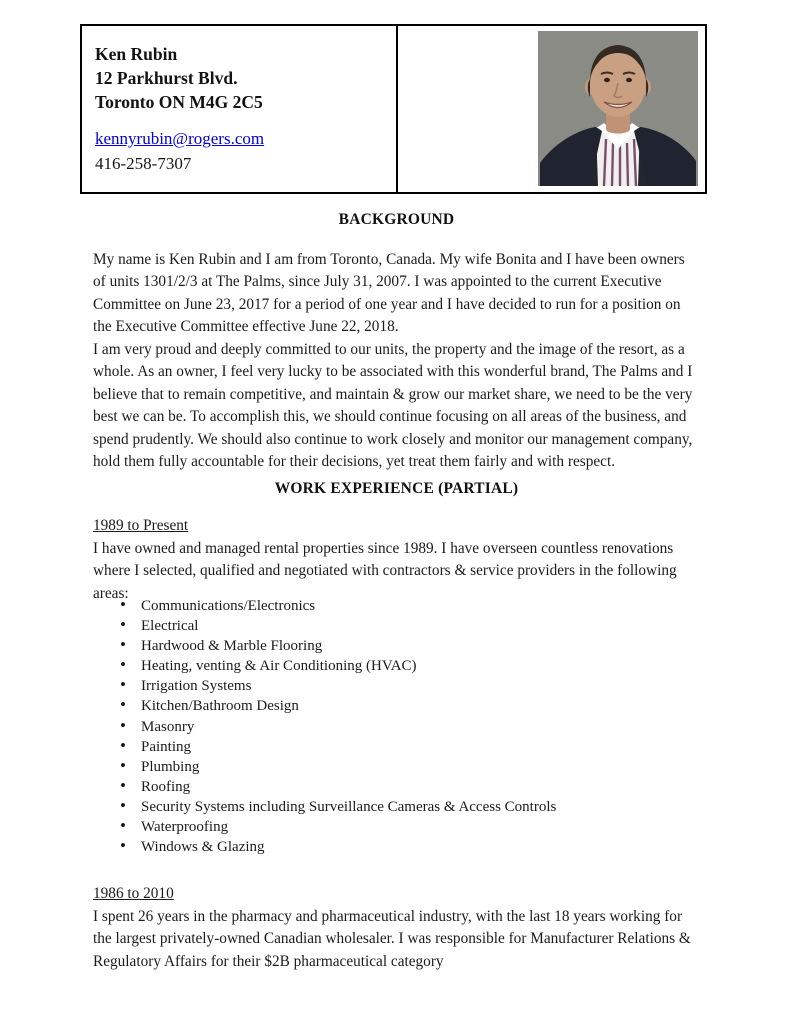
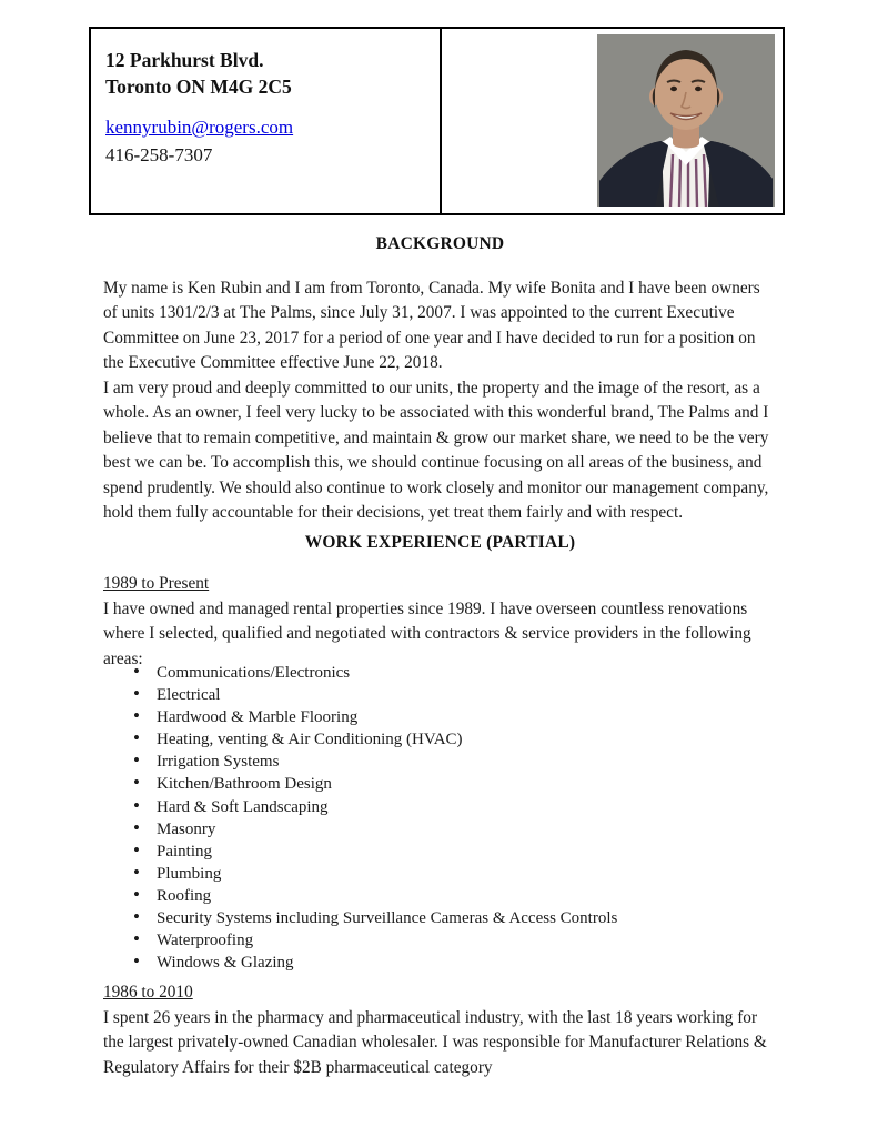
- Ken Rubin
  12 Parkhurst Blvd.
  Toronto ON M4G 2C5
  kennyrubin@rogers.com
  416-258-7307
  BACKGROUND
  My name is Ken Rubin and I am from Toronto, Canada. My wife Bonita and I have been owners of units 1301/2/3 at The Palms, since July 31, 2007. I was appointed to the current Executive Committee on June 23, 2017 for a period of one year and I have decided to run for a position on the Executive Committee effective June 22, 2018.
  I am very proud and deeply committed to our units, the property and the image of the resort, as a whole. As an owner, I feel very lucky to be associated with this wonderful brand, The Palms and I believe that to remain competitive, and maintain & grow our market share, we need to be the very best we can be. To accomplish this, we should continue focusing on all areas of the business, and spend prudently. We should also continue to work closely and monitor our management company, hold them fully accountable for their decisions, yet treat them fairly and with respect.
  WORK EXPERIENCE (PARTIAL)
  1989 to Present
  I have owned and managed rental properties since 1989. I have overseen countless renovations where I selected, qualified and negotiated with contractors & service providers in the following areas:
  Communications/Electronics
  Electrical
  Hardwood & Marble Flooring
  Heating, venting & Air Conditioning (HVAC)
  Irrigation Systems
  Kitchen/Bathroom Design
+ Hard & Soft Landscaping
  Masonry
  Painting
  Plumbing
  Roofing
  Security Systems including Surveillance Cameras & Access Controls
  Waterproofing
  Windows & Glazing
  1986 to 2010
  I spent 26 years in the pharmacy and pharmaceutical industry, with the last 18 years working for the largest privately-owned Canadian wholesaler. I was responsible for Manufacturer Relations & Regulatory Affairs for their $2B pharmaceutical category
